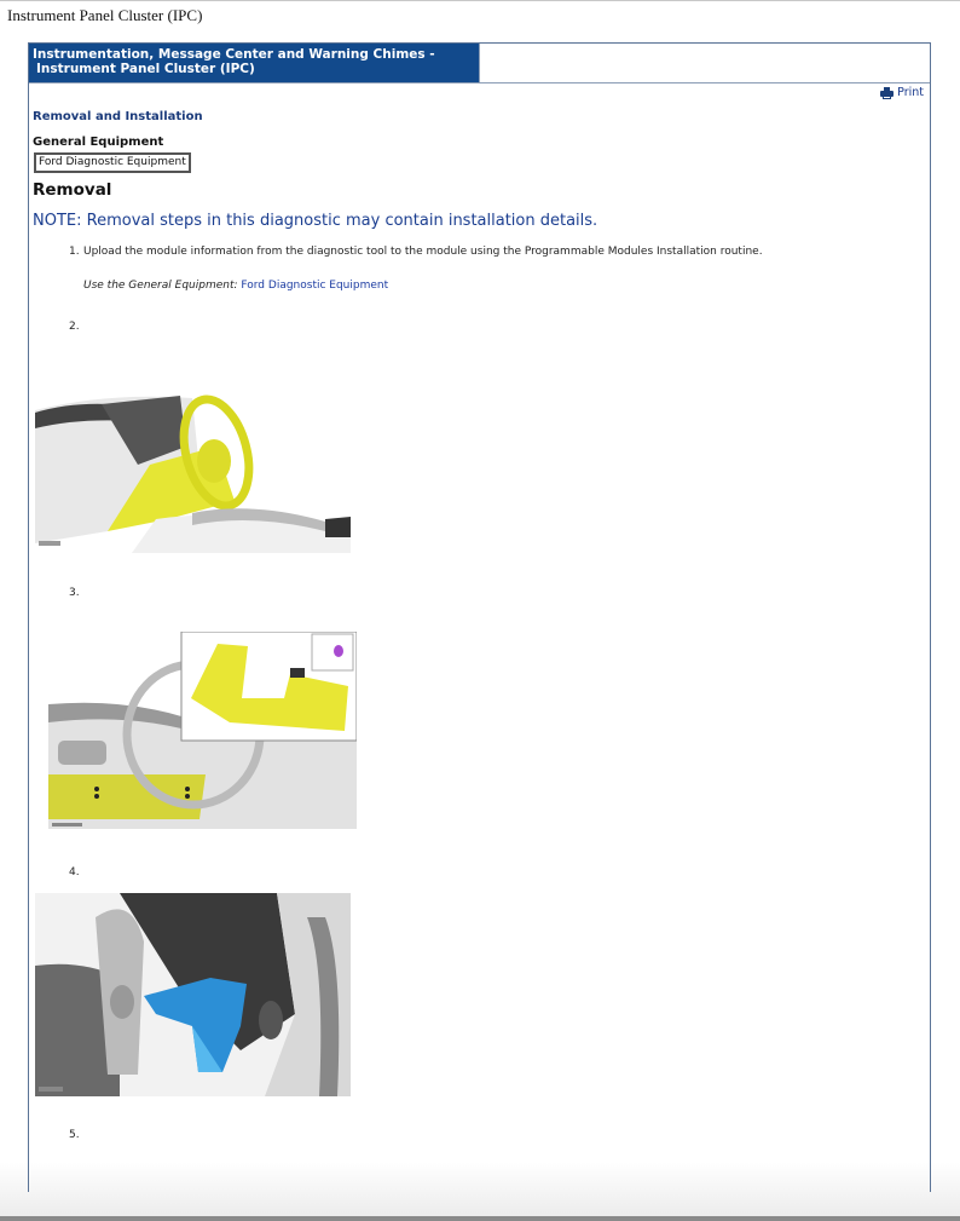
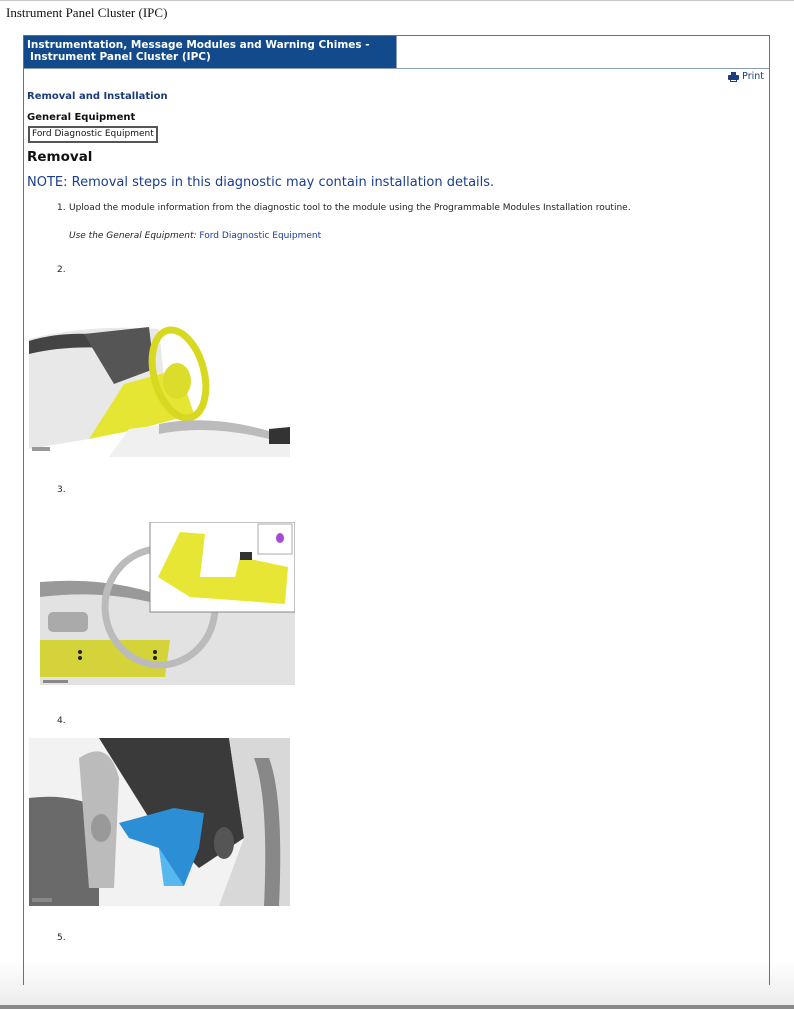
  Instrument Panel Cluster (IPC)
- Instrumentation, Message Center and Warning Chimes -
+ Instrumentation, Message Modules and Warning Chimes -
  Instrument Panel Cluster (IPC)
  Print
  Removal and Installation
  General Equipment
  Ford Diagnostic Equipment
  Removal
  NOTE: Removal steps in this diagnostic may contain installation details.
  1.
  Upload the module information from the diagnostic tool to the module using the Programmable Modules Installation routine.
  Use the General Equipment: Ford Diagnostic Equipment
  2.
  3.
  4.
  5.
